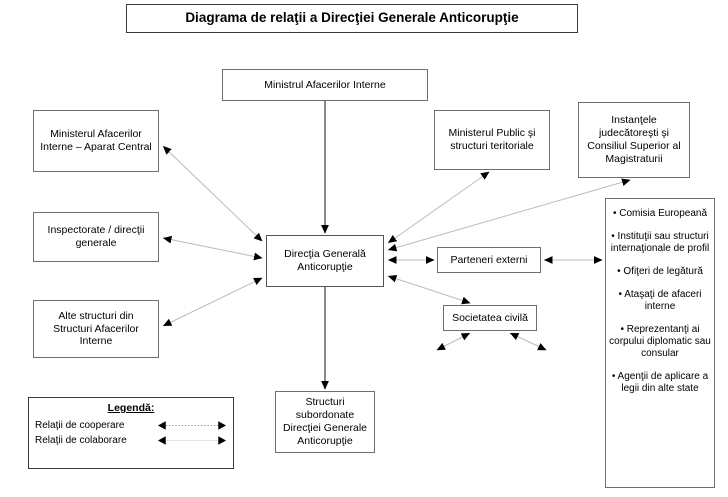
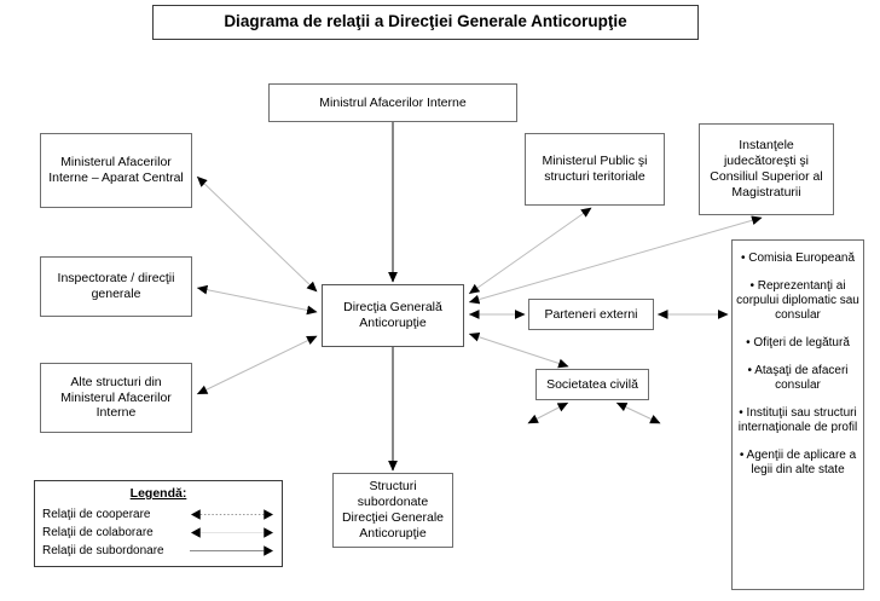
  Diagrama de relaţii a Direcţiei Generale Anticorupţie
  Ministrul Afacerilor Interne
  Ministerul Afacerilor Interne – Aparat Central
  Inspectorate / direcţii generale
- Alte structuri din Structuri Afacerilor Interne
+ Alte structuri din Ministerul Afacerilor Interne
  Direcţia Generală Anticorupţie
  Ministerul Public şi structuri teritoriale
  Instanţele judecătoreşti şi Consiliul Superior al Magistraturii
  Parteneri externi
  Societatea civilă
  Structuri subordonate Direcţiei Generale Anticorupţie
  • Comisia Europeană
- • Instituţii sau structuri internaţionale de profil
+ • Reprezentanţi ai corpului diplomatic sau consular
  • Ofiţeri de legătură
- • Ataşaţi de afaceri interne
+ • Ataşaţi de afaceri consular
- • Reprezentanţi ai corpului diplomatic sau consular
+ • Instituţii sau structuri internaţionale de profil
  • Agenţii de aplicare a legii din alte state
  Legendă:
  Relaţii de cooperare
  Relaţii de colaborare
+ Relaţii de subordonare
